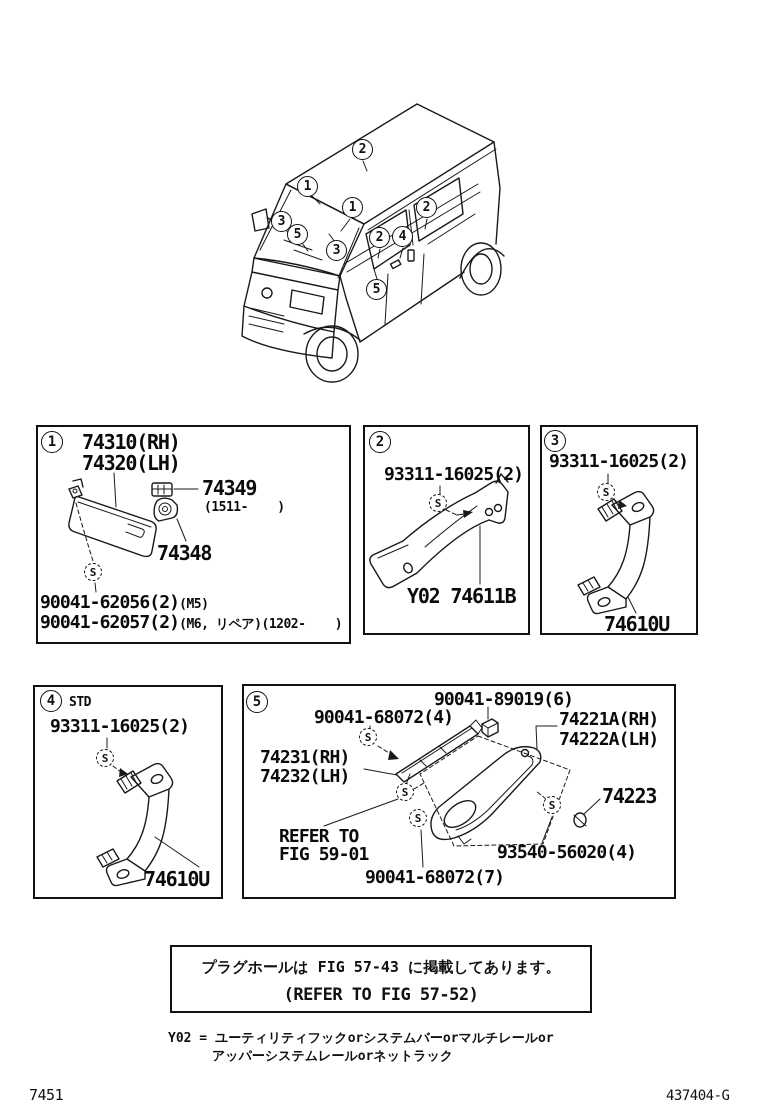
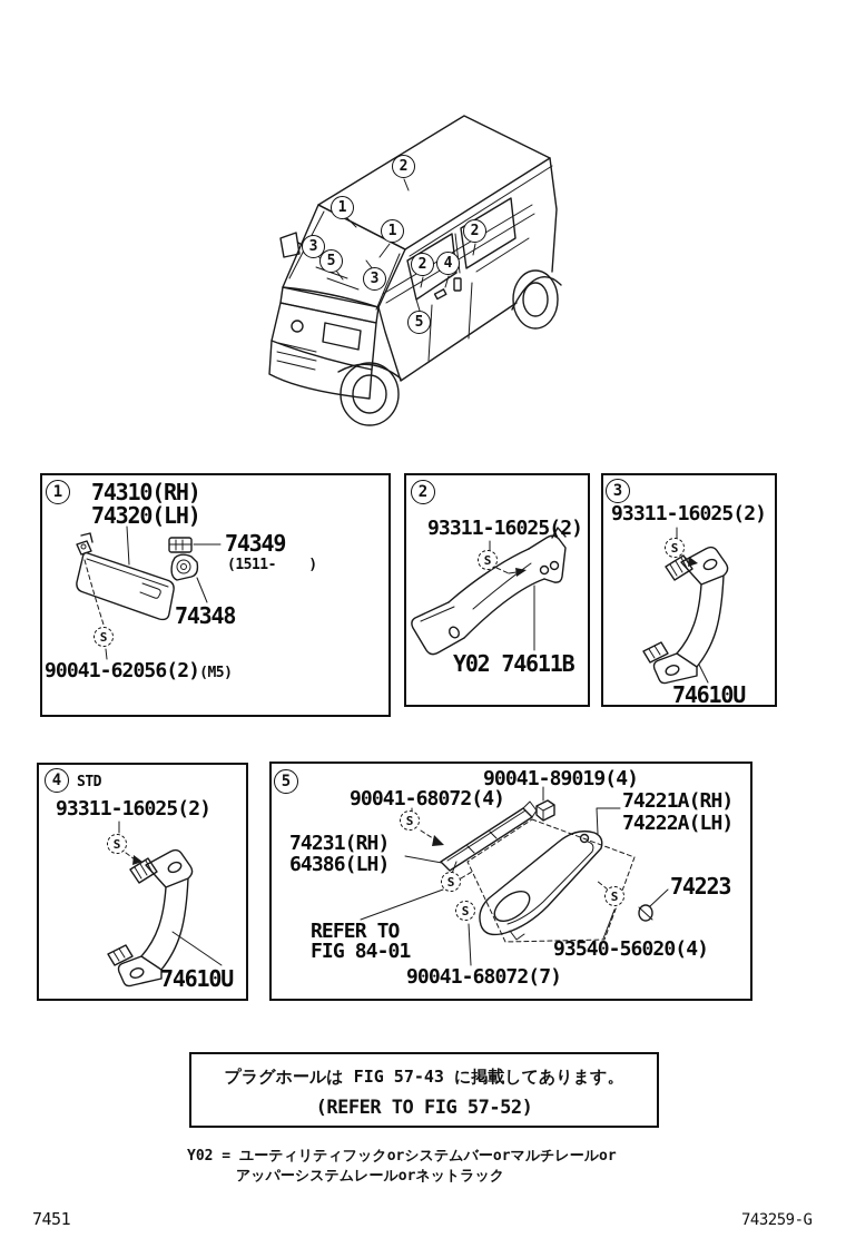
  2
  1
  1
  2
  3
  5
  2
  4
  3
  5
  1
  74310(RH)
  74320(LH)
  74349
  (1511- )
  74348
  S
  90041-62056(2)
  (M5)
- 90041-62057(2)
- (M6, リペア)(1202- )
  2
  93311-16025(2)
  S
  Y02 74611B
  3
  93311-16025(2)
  S
  74610U
  4
  STD
  93311-16025(2)
  S
  74610U
  5
- 90041-89019(6)
+ 90041-89019(4)
  90041-68072(4)
  74221A(RH)
  74222A(LH)
  74231(RH)
- 74232(LH)
+ 64386(LH)
  74223
  REFER TO
- FIG 59-01
+ FIG 84-01
  93540-56020(4)
  90041-68072(7)
  S
  S
  S
  S
  プラグホールは FIG 57-43 に掲載してあります。
  (REFER TO FIG 57-52)
  Y02 = ユーティリティフックorシステムバーorマルチレールor
  アッパーシステムレールorネットラック
  7451
- 437404-G
+ 743259-G
